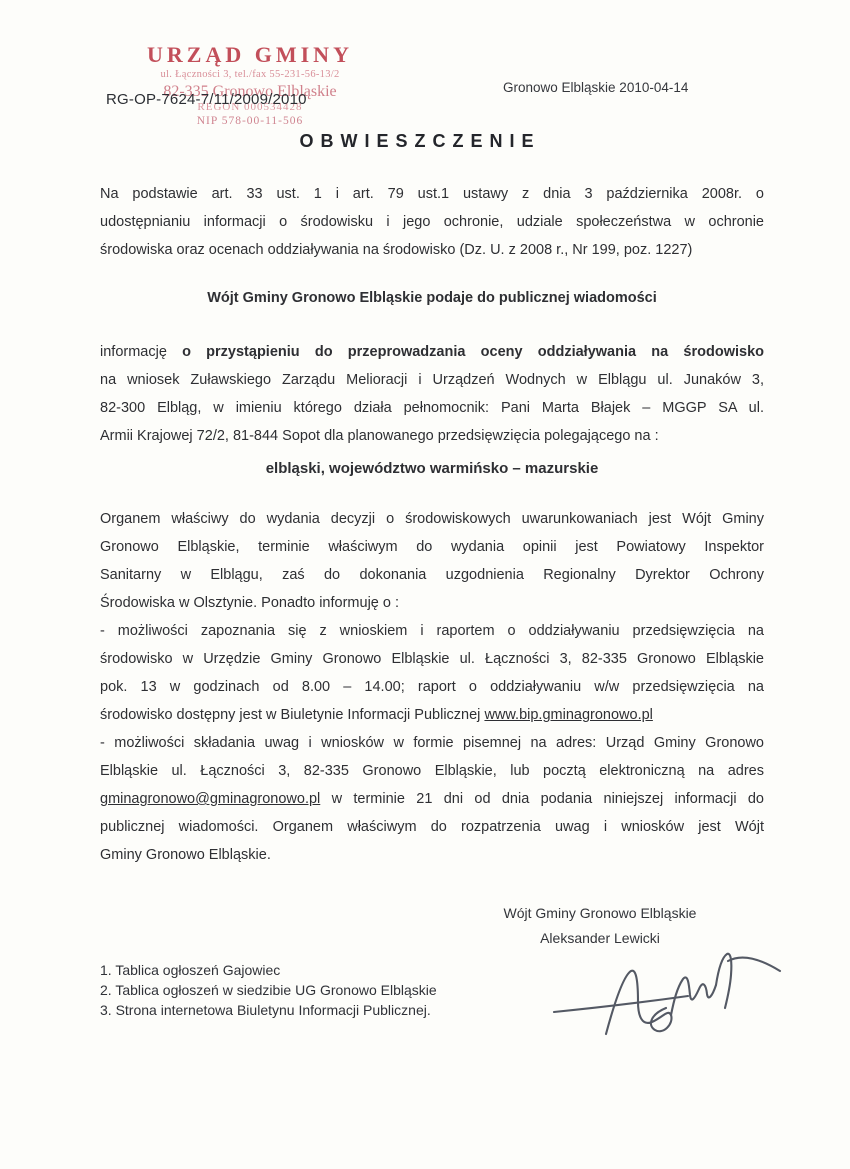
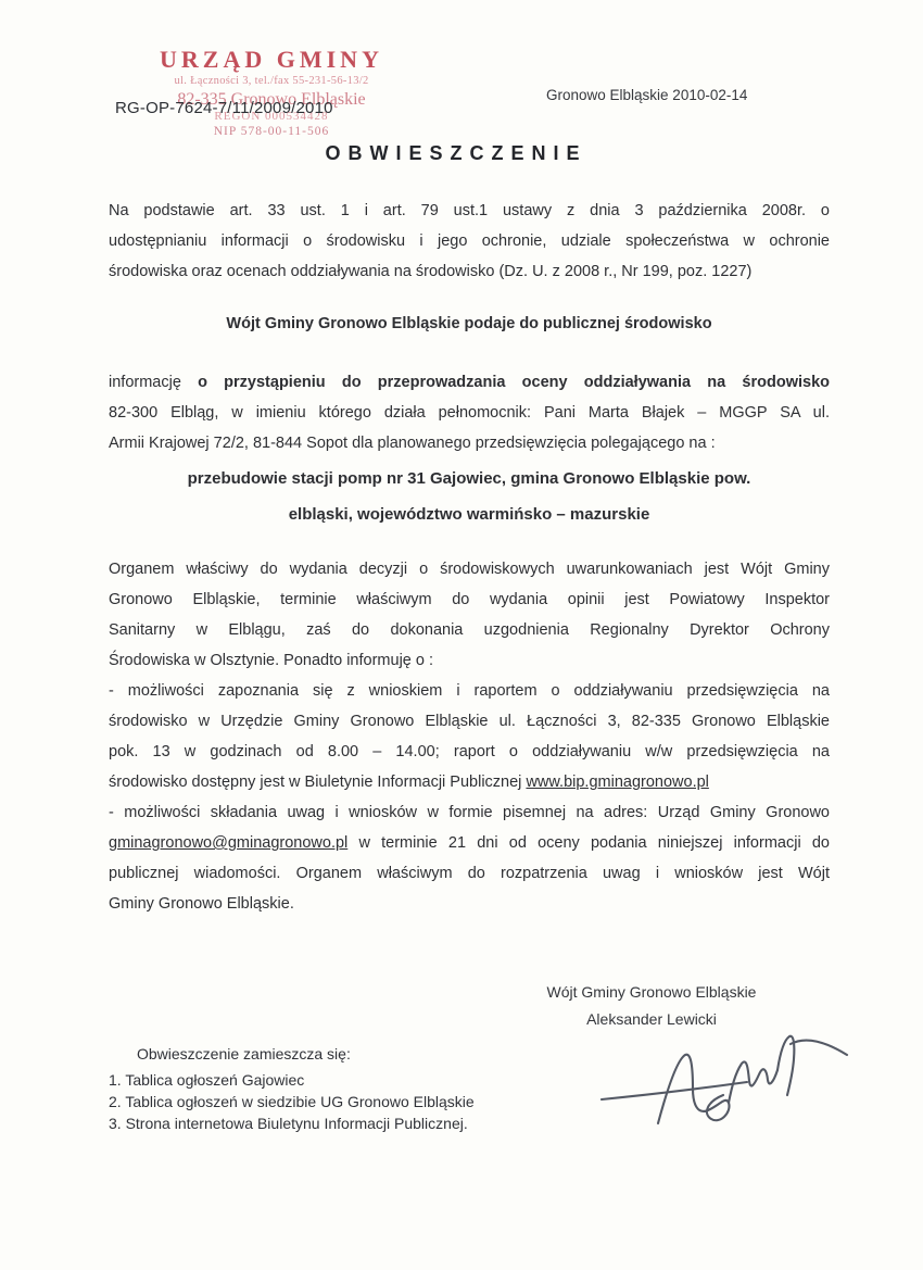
  URZĄD GMINY
  ul. Łączności 3, tel./fax 55-231-56-13/2
  82-335 Gronowo Elbląskie
  REGON 000534428
  NIP 578-00-11-506
  RG-OP-7624-7/11/2009/2010
- Gronowo Elbląskie 2010-04-14
+ Gronowo Elbląskie 2010-02-14
  OBWIESZCZENIE
  Na podstawie art. 33 ust. 1 i art. 79 ust.1 ustawy z dnia 3 października 2008r. o
  udostępnianiu informacji o środowisku i jego ochronie, udziale społeczeństwa w ochronie
  środowiska oraz ocenach oddziaływania na środowisko (Dz. U. z 2008 r., Nr 199, poz. 1227)
- Wójt Gminy Gronowo Elbląskie podaje do publicznej wiadomości
+ Wójt Gminy Gronowo Elbląskie podaje do publicznej środowisko
  informację o przystąpieniu do przeprowadzania oceny oddziaływania na środowisko
- na wniosek Zuławskiego Zarządu Melioracji i Urządzeń Wodnych w Elblągu ul. Junaków 3,
  82-300 Elbląg, w imieniu którego działa pełnomocnik: Pani Marta Błajek – MGGP SA ul.
  Armii Krajowej 72/2, 81-844 Sopot dla planowanego przedsięwzięcia polegającego na :
+ przebudowie stacji pomp nr 31 Gajowiec, gmina Gronowo Elbląskie pow.
  elbląski, województwo warmińsko – mazurskie
  Organem właściwy do wydania decyzji o środowiskowych uwarunkowaniach jest Wójt Gminy
  Gronowo Elbląskie, terminie właściwym do wydania opinii jest Powiatowy Inspektor
  Sanitarny w Elblągu, zaś do dokonania uzgodnienia Regionalny Dyrektor Ochrony
  Środowiska w Olsztynie. Ponadto informuję o :
  - możliwości zapoznania się z wnioskiem i raportem o oddziaływaniu przedsięwzięcia na
  środowisko w Urzędzie Gminy Gronowo Elbląskie ul. Łączności 3, 82-335 Gronowo Elbląskie
  pok. 13 w godzinach od 8.00 – 14.00; raport o oddziaływaniu w/w przedsięwzięcia na
  środowisko dostępny jest w Biuletynie Informacji Publicznej www.bip.gminagronowo.pl
  - możliwości składania uwag i wniosków w formie pisemnej na adres: Urząd Gminy Gronowo
- Elbląskie ul. Łączności 3, 82-335 Gronowo Elbląskie, lub pocztą elektroniczną na adres
- gminagronowo@gminagronowo.pl w terminie 21 dni od dnia podania niniejszej informacji do
+ gminagronowo@gminagronowo.pl w terminie 21 dni od oceny podania niniejszej informacji do
  publicznej wiadomości. Organem właściwym do rozpatrzenia uwag i wniosków jest Wójt
  Gminy Gronowo Elbląskie.
  Wójt Gminy Gronowo Elbląskie
  Aleksander Lewicki
+ Obwieszczenie zamieszcza się:
  1. Tablica ogłoszeń Gajowiec
  2. Tablica ogłoszeń w siedzibie UG Gronowo Elbląskie
  3. Strona internetowa Biuletynu Informacji Publicznej.
